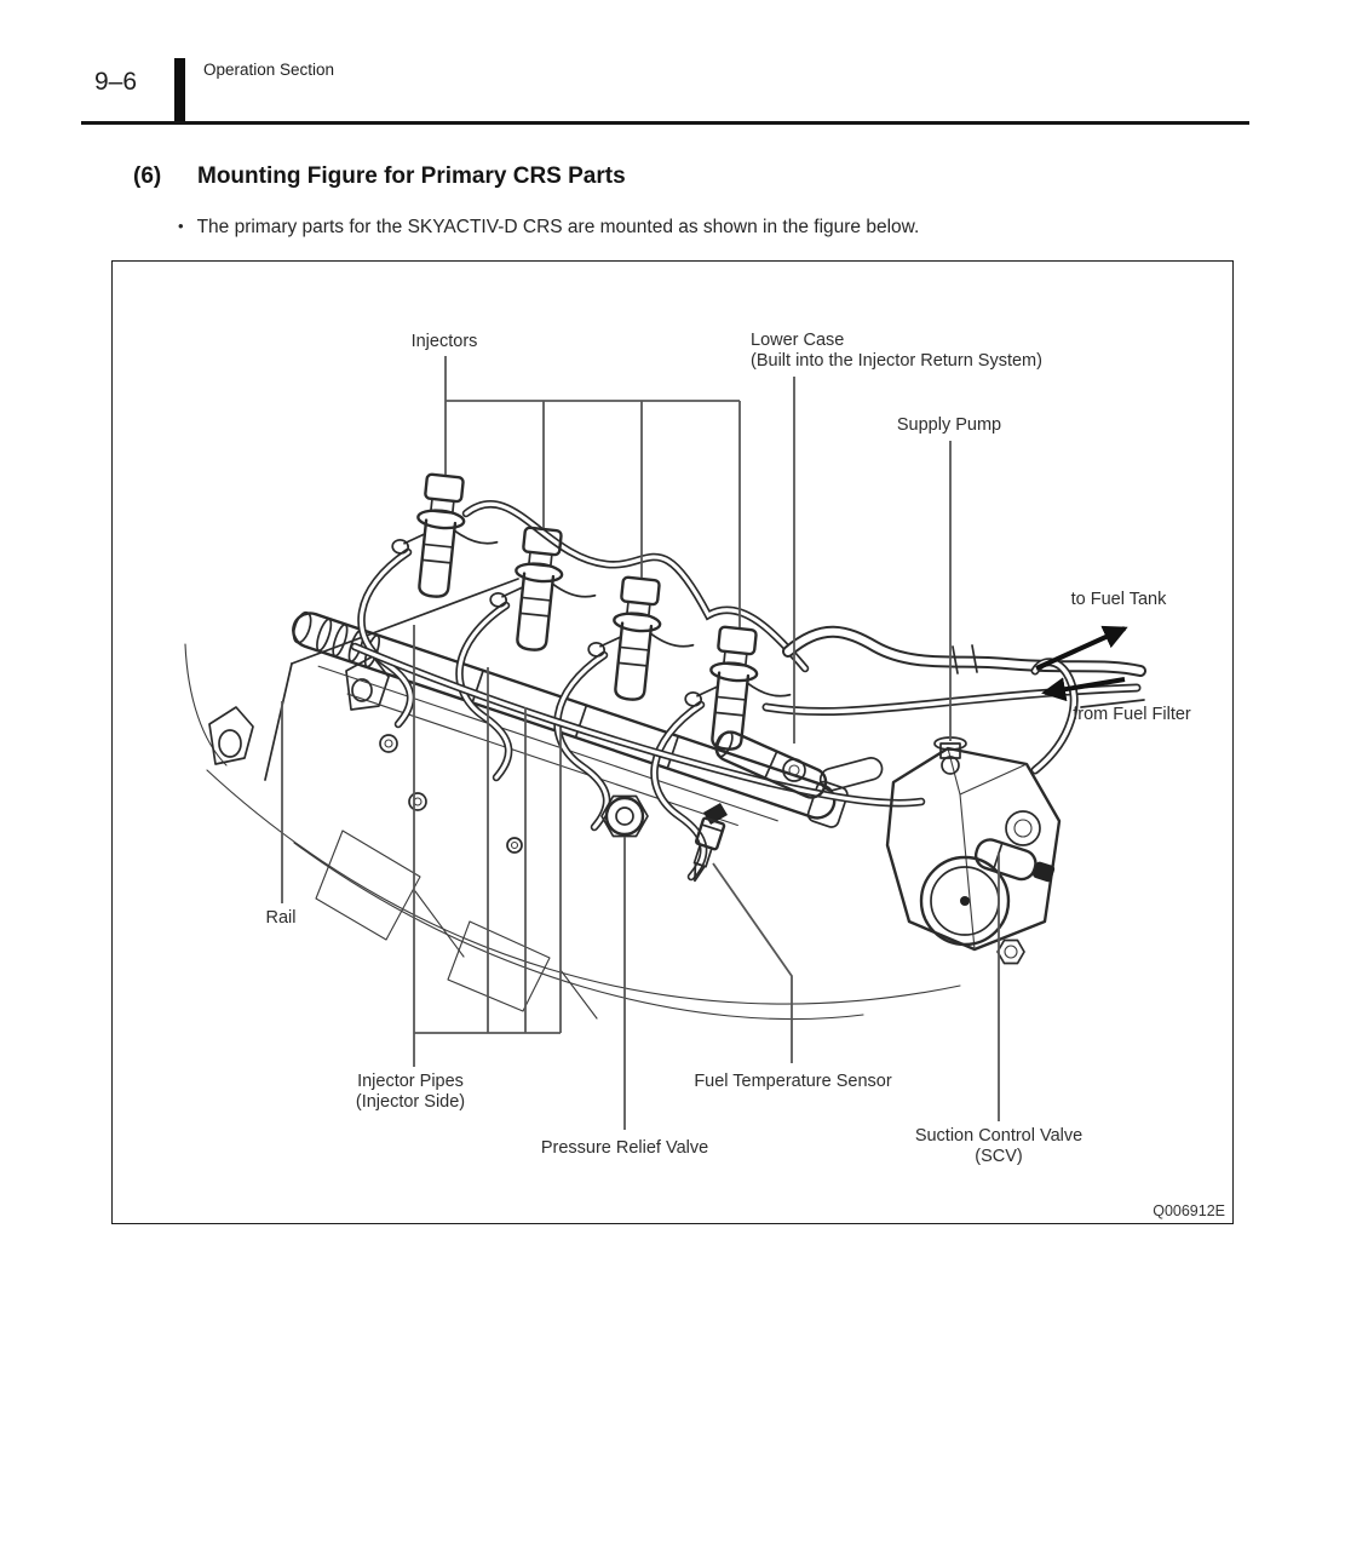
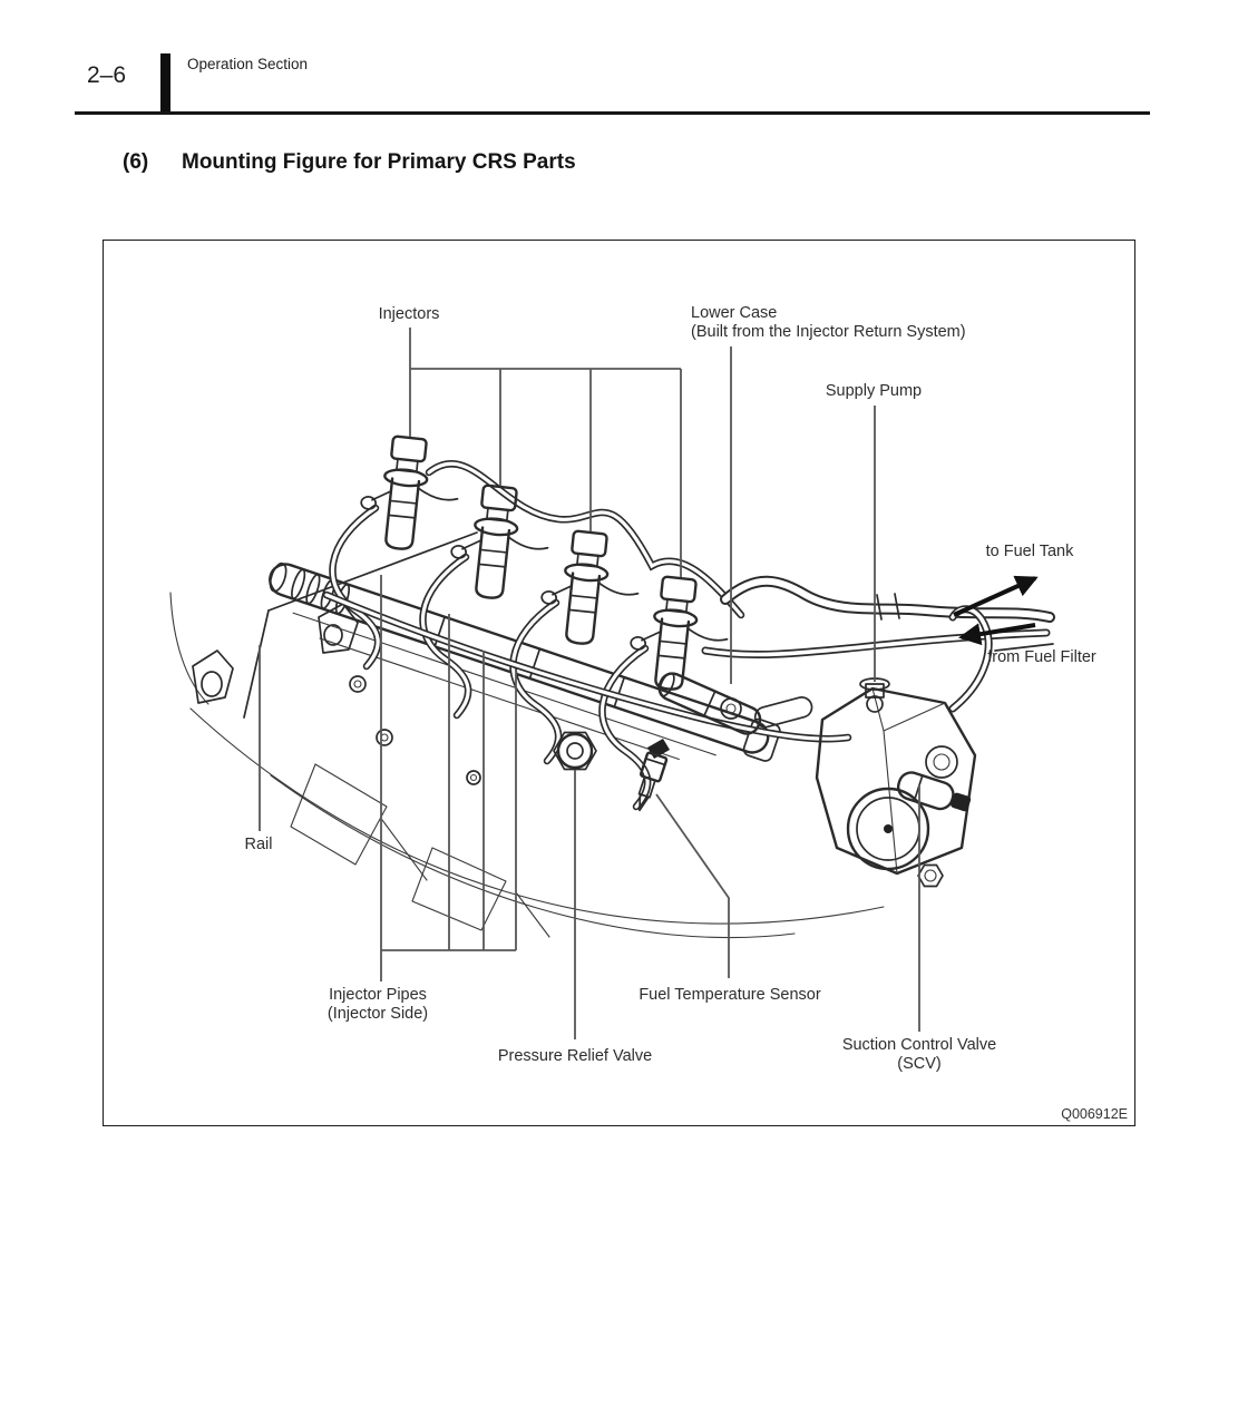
- 9–6
+ 2–6
  Operation Section
  (6)
  Mounting Figure for Primary CRS Parts
- • The primary parts for the SKYACTIV-D CRS are mounted as shown in the figure below.
  Injectors
  Lower Case
- (Built into the Injector Return System)
+ (Built from the Injector Return System)
  Supply Pump
  to Fuel Tank
  from Fuel Filter
  Rail
  Injector Pipes
  (Injector Side)
  Pressure Relief Valve
  Fuel Temperature Sensor
  Suction Control Valve
  (SCV)
  Q006912E
